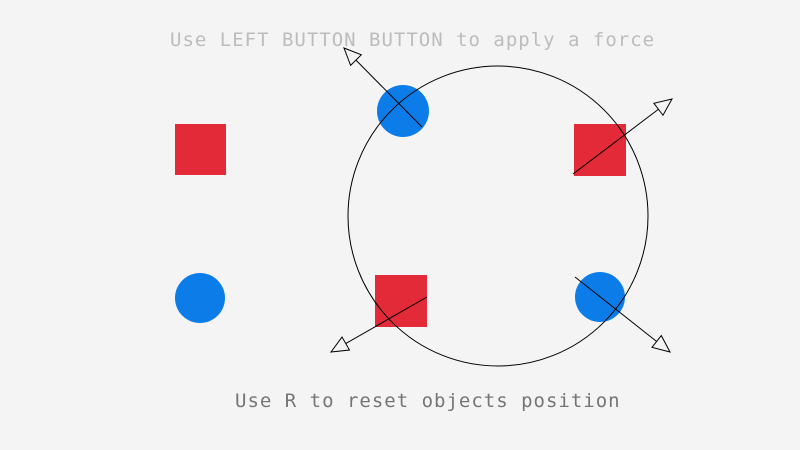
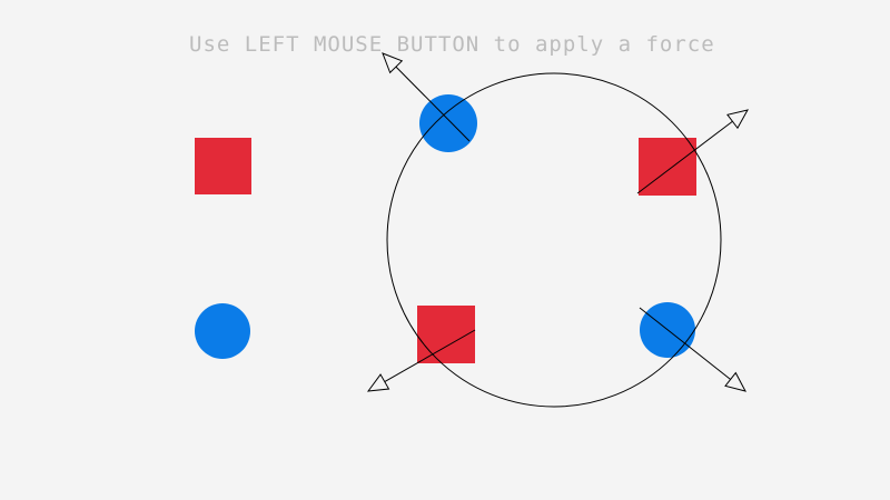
- Use LEFT BUTTON BUTTON to apply a force
+ Use LEFT MOUSE BUTTON to apply a force
- Use R to reset objects position
